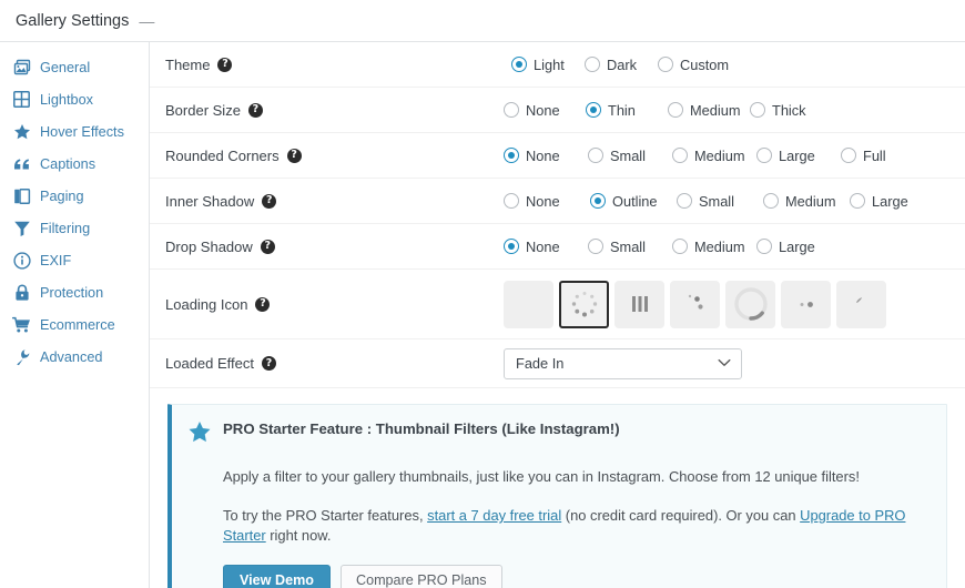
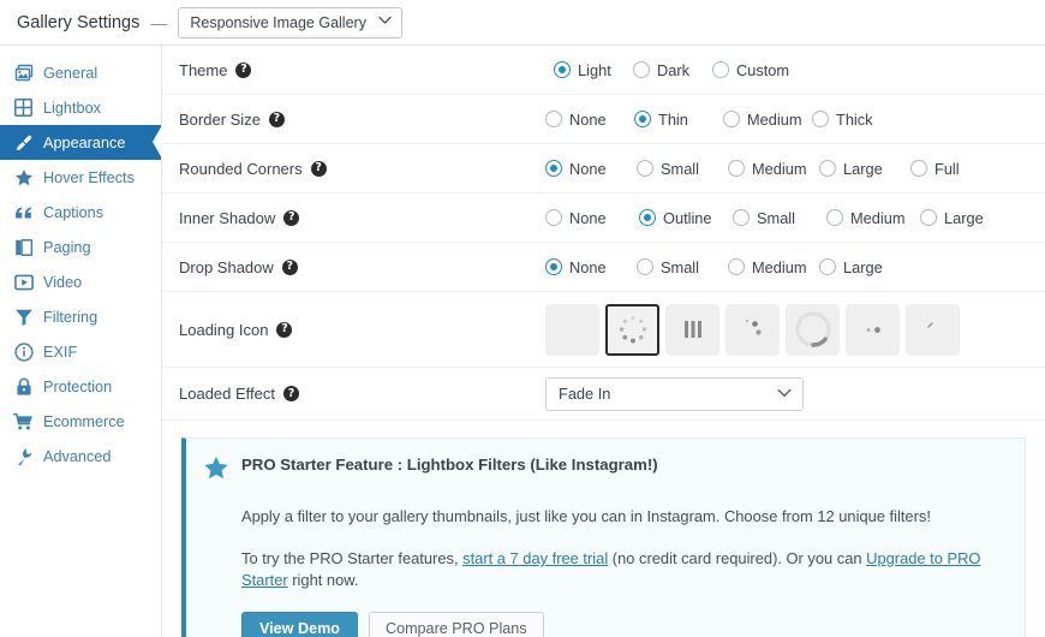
  Gallery Settings
  —
+ Responsive Image Gallery
  General
  Lightbox
+ Appearance
  Hover Effects
  Captions
  Paging
+ Video
  Filtering
  EXIF
  Protection
  Ecommerce
  Advanced
  Theme
  ?
  Light
  Dark
  Custom
  Border Size
  ?
  None
  Thin
  Medium
  Thick
  Rounded Corners
  ?
  None
  Small
  Medium
  Large
  Full
  Inner Shadow
  ?
  None
  Outline
  Small
  Medium
  Large
  Drop Shadow
  ?
  None
  Small
  Medium
  Large
  Loading Icon
  ?
  Loaded Effect
  ?
  Fade In
- PRO Starter Feature : Thumbnail Filters (Like Instagram!)
+ PRO Starter Feature : Lightbox Filters (Like Instagram!)
  Apply a filter to your gallery thumbnails, just like you can in Instagram. Choose from 12 unique filters!
  To try the PRO Starter features, start a 7 day free trial (no credit card required). Or you can Upgrade to PRO Starter right now.
  View Demo
  Compare PRO Plans
